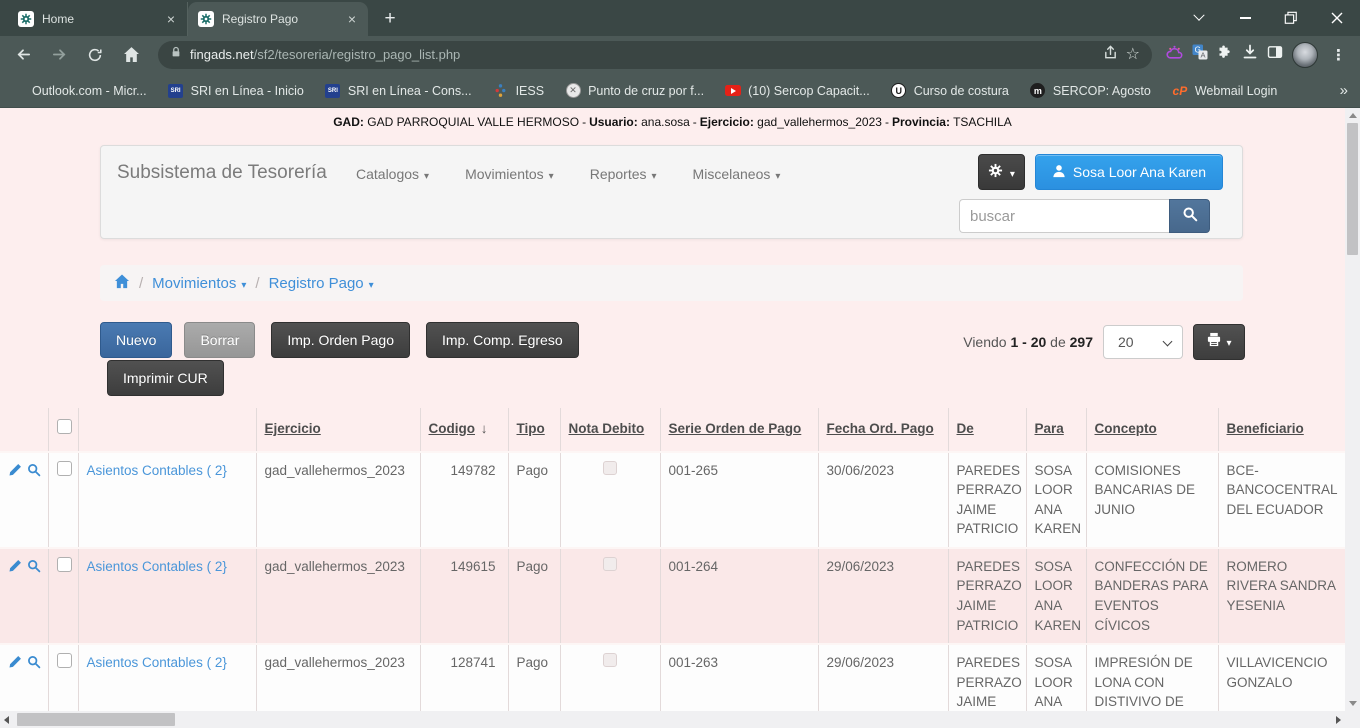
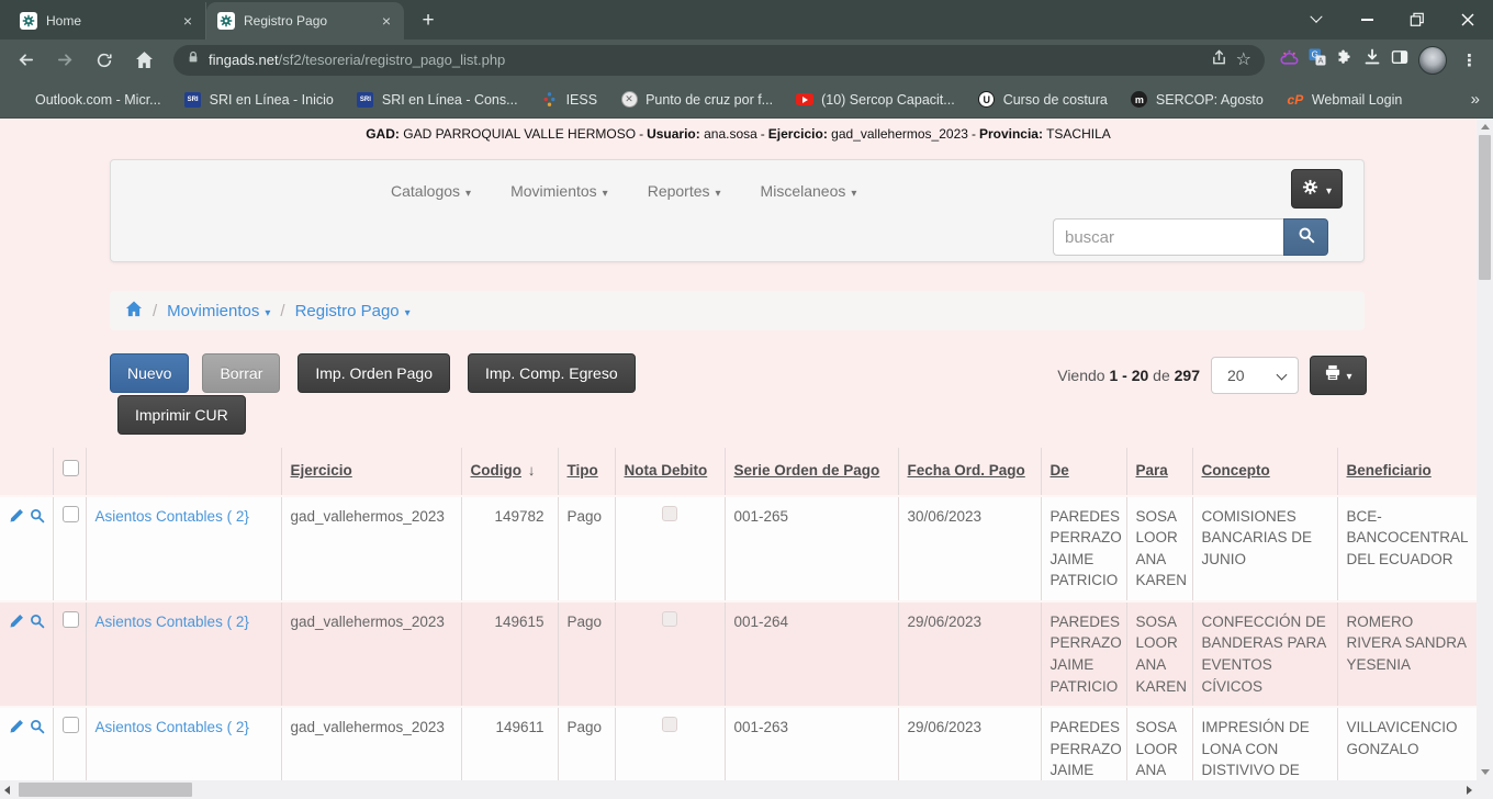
  Home
  ×
  Registro Pago
  ×
  +
  fingads.net/sf2/tesoreria/registro_pago_list.php
  ☆
  G
  A
  ⋮
  Outlook.com - Micr...
  SRI en Línea - Inicio
  SRI en Línea - Cons...
  IESS
  ✕
  Punto de cruz por f...
  (10) Sercop Capacit...
  U
  Curso de costura
  m
  SERCOP: Agosto
  cP
  Webmail Login
  »
  GAD: GAD PARROQUIAL VALLE HERMOSO - Usuario: ana.sosa - Ejercicio: gad_vallehermos_2023 - Provincia: TSACHILA
- Subsistema de Tesorería
  Catalogos
  Movimientos
  Reportes
  Miscelaneos
- Sosa Loor Ana Karen
  buscar
  /
  Movimientos
  /
  Registro Pago
  Nuevo
  Borrar
  Imp. Orden Pago
  Imp. Comp. Egreso
  Imprimir CUR
  Viendo 1 - 20 de 297
  20
  			Ejercicio	Codigo ↓	Tipo	Nota Debito	Serie Orden de Pago	Fecha Ord. Pago	De	Para	Concepto	Beneficiario
  		Asientos Contables ( 2}	gad_vallehermos_2023	149782	Pago		001-265	30/06/2023	PAREDES PERRAZO JAIME PATRICIO	SOSA LOOR ANA KAREN	COMISIONES BANCARIAS DE JUNIO	BCE-BANCOCENTRAL DEL ECUADOR
  		Asientos Contables ( 2}	gad_vallehermos_2023	149615	Pago		001-264	29/06/2023	PAREDES PERRAZO JAIME PATRICIO	SOSA LOOR ANA KAREN	CONFECCIÓN DE BANDERAS PARA EVENTOS CÍVICOS	ROMERO RIVERA SANDRA YESENIA
- 		Asientos Contables ( 2}	gad_vallehermos_2023	128741	Pago		001-263	29/06/2023	PAREDES PERRAZO JAIME	SOSA LOOR ANA	IMPRESIÓN DE LONA CON DISTIVIVO DE	VILLAVICENCIO GONZALO
+ 		Asientos Contables ( 2}	gad_vallehermos_2023	149611	Pago		001-263	29/06/2023	PAREDES PERRAZO JAIME	SOSA LOOR ANA	IMPRESIÓN DE LONA CON DISTIVIVO DE	VILLAVICENCIO GONZALO
